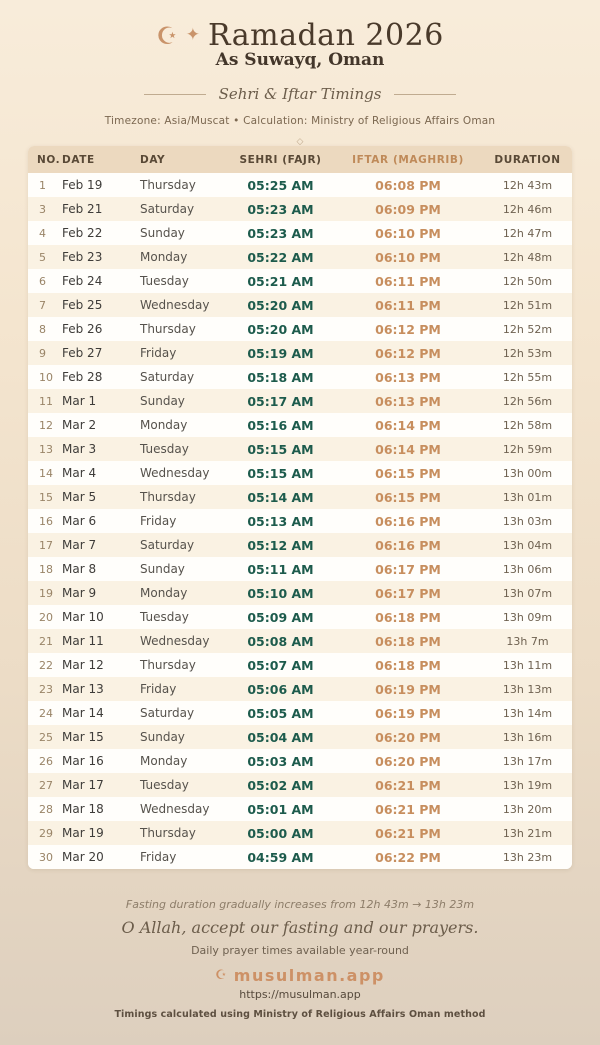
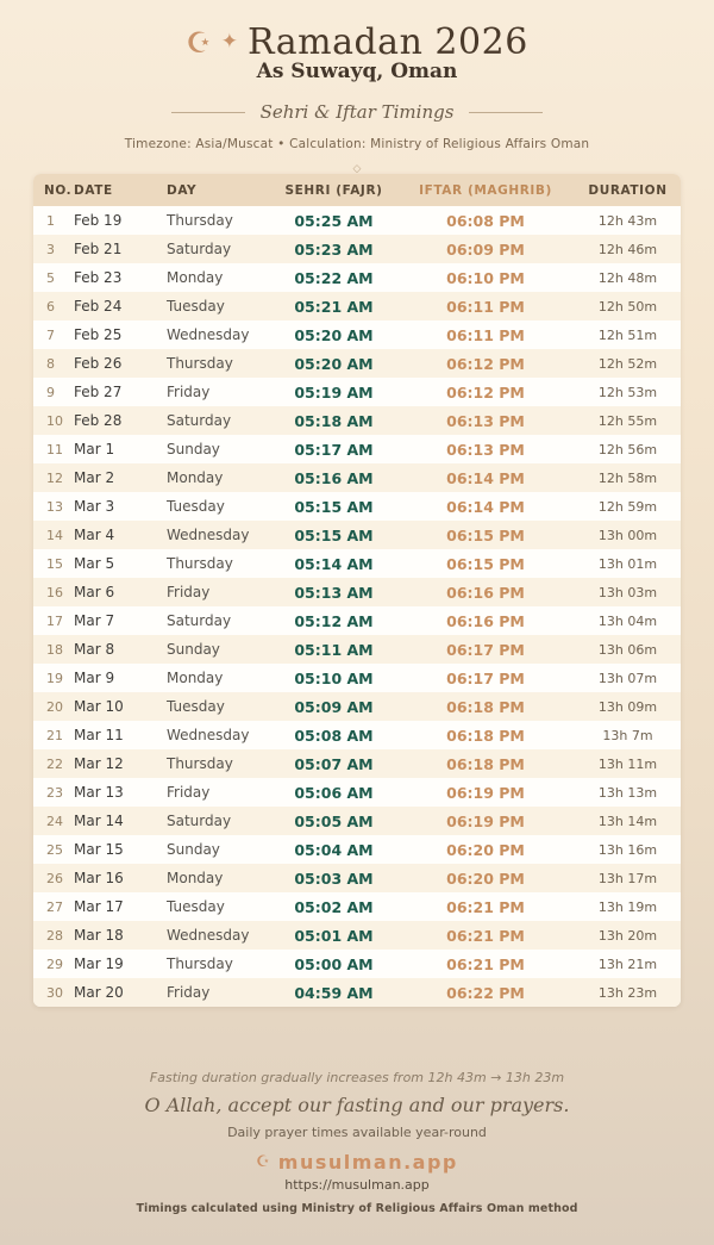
  ☪
  ✦
  Ramadan 2026
  As Suwayq, Oman
  Sehri & Iftar Timings
  Timezone: Asia/Muscat • Calculation: Ministry of Religious Affairs Oman
  ◇
  NO.	DATE	DAY	SEHRI (FAJR)	IFTAR (MAGHRIB)	DURATION
  1	Feb 19	Thursday	05:25 AM	06:08 PM	12h 43m
  3	Feb 21	Saturday	05:23 AM	06:09 PM	12h 46m
- 4	Feb 22	Sunday	05:23 AM	06:10 PM	12h 47m
  5	Feb 23	Monday	05:22 AM	06:10 PM	12h 48m
  6	Feb 24	Tuesday	05:21 AM	06:11 PM	12h 50m
  7	Feb 25	Wednesday	05:20 AM	06:11 PM	12h 51m
  8	Feb 26	Thursday	05:20 AM	06:12 PM	12h 52m
  9	Feb 27	Friday	05:19 AM	06:12 PM	12h 53m
  10	Feb 28	Saturday	05:18 AM	06:13 PM	12h 55m
  11	Mar 1	Sunday	05:17 AM	06:13 PM	12h 56m
  12	Mar 2	Monday	05:16 AM	06:14 PM	12h 58m
  13	Mar 3	Tuesday	05:15 AM	06:14 PM	12h 59m
  14	Mar 4	Wednesday	05:15 AM	06:15 PM	13h 00m
  15	Mar 5	Thursday	05:14 AM	06:15 PM	13h 01m
  16	Mar 6	Friday	05:13 AM	06:16 PM	13h 03m
  17	Mar 7	Saturday	05:12 AM	06:16 PM	13h 04m
  18	Mar 8	Sunday	05:11 AM	06:17 PM	13h 06m
  19	Mar 9	Monday	05:10 AM	06:17 PM	13h 07m
  20	Mar 10	Tuesday	05:09 AM	06:18 PM	13h 09m
  21	Mar 11	Wednesday	05:08 AM	06:18 PM	13h 7m
  22	Mar 12	Thursday	05:07 AM	06:18 PM	13h 11m
  23	Mar 13	Friday	05:06 AM	06:19 PM	13h 13m
  24	Mar 14	Saturday	05:05 AM	06:19 PM	13h 14m
  25	Mar 15	Sunday	05:04 AM	06:20 PM	13h 16m
  26	Mar 16	Monday	05:03 AM	06:20 PM	13h 17m
  27	Mar 17	Tuesday	05:02 AM	06:21 PM	13h 19m
  28	Mar 18	Wednesday	05:01 AM	06:21 PM	13h 20m
  29	Mar 19	Thursday	05:00 AM	06:21 PM	13h 21m
  30	Mar 20	Friday	04:59 AM	06:22 PM	13h 23m
  Fasting duration gradually increases from 12h 43m → 13h 23m
  O Allah, accept our fasting and our prayers.
  Daily prayer times available year-round
  ☪
  musulman.app
  https://musulman.app
  Timings calculated using Ministry of Religious Affairs Oman method
